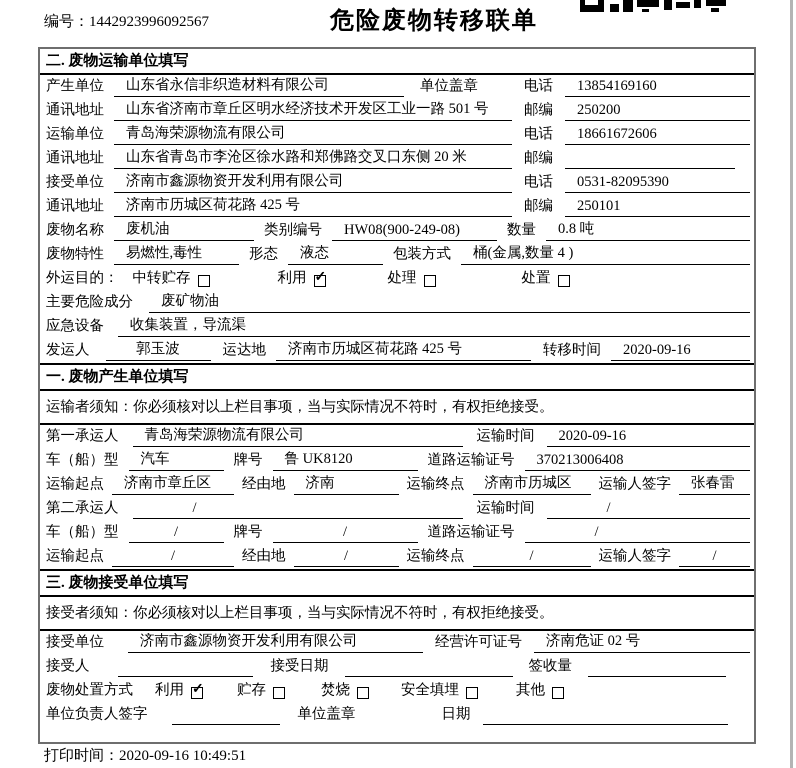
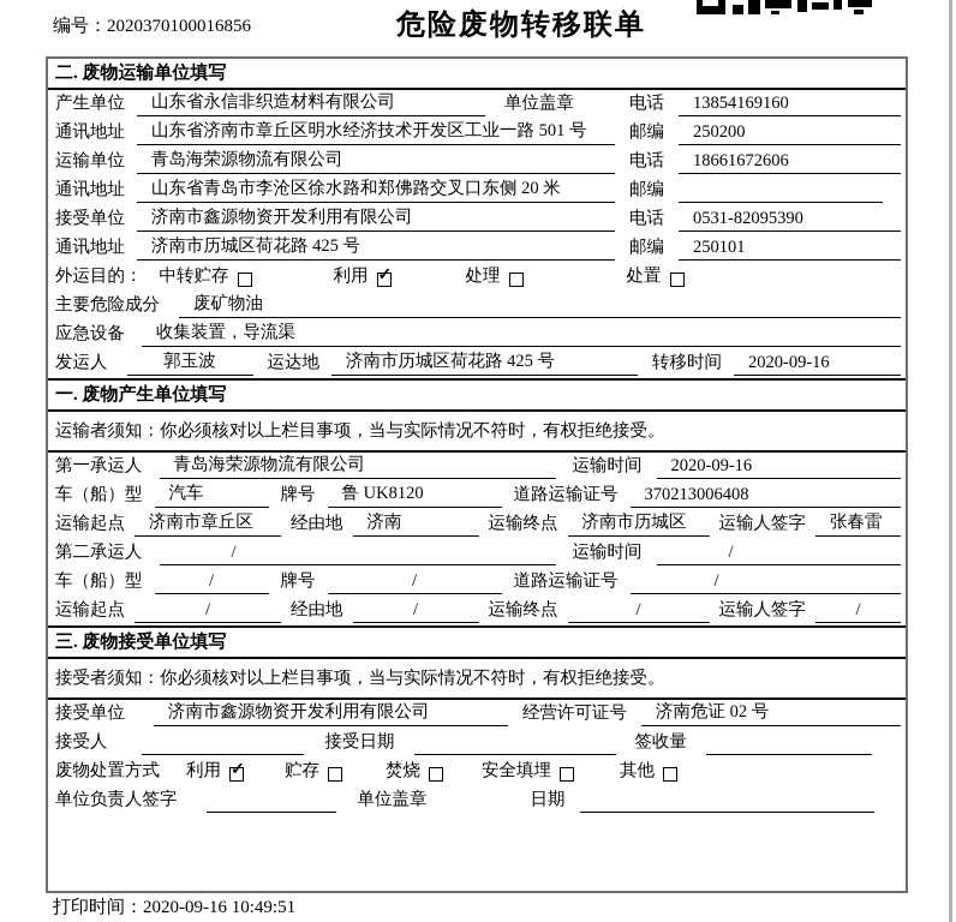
- 编号：1442923996092567
+ 编号：2020370100016856
  危险废物转移联单
  二. 废物运输单位填写
  产生单位
  山东省永信非织造材料有限公司
  单位盖章
  电话
  13854169160
  通讯地址
  山东省济南市章丘区明水经济技术开发区工业一路 501 号
  邮编
  250200
  运输单位
  青岛海荣源物流有限公司
  电话
  18661672606
  通讯地址
  山东省青岛市李沧区徐水路和郑佛路交叉口东侧 20 米
  邮编
  接受单位
  济南市鑫源物资开发利用有限公司
  电话
  0531-82095390
  通讯地址
  济南市历城区荷花路 425 号
  邮编
  250101
- 废物名称
- 废机油
- 类别编号
- HW08(900-249-08)
- 数量
- 0.8 吨
- 废物特性
- 易燃性,毒性
- 形态
- 液态
- 包装方式
- 桶(金属,数量 4 )
  外运目的：
  中转贮存
  利用
  处理
  处置
  主要危险成分
  废矿物油
  应急设备
  收集装置，导流渠
  发运人
  郭玉波
  运达地
  济南市历城区荷花路 425 号
  转移时间
  2020-09-16
  一. 废物产生单位填写
  运输者须知：你必须核对以上栏目事项，当与实际情况不符时，有权拒绝接受。
  第一承运人
  青岛海荣源物流有限公司
  运输时间
  2020-09-16
  车（船）型
  汽车
  牌号
  鲁 UK8120
  道路运输证号
  370213006408
  运输起点
  济南市章丘区
  经由地
  济南
  运输终点
  济南市历城区
  运输人签字
  张春雷
  第二承运人
  /
  运输时间
  /
  车（船）型
  /
  牌号
  /
  道路运输证号
  /
  运输起点
  /
  经由地
  /
  运输终点
  /
  运输人签字
  /
  三. 废物接受单位填写
  接受者须知：你必须核对以上栏目事项，当与实际情况不符时，有权拒绝接受。
  接受单位
  济南市鑫源物资开发利用有限公司
  经营许可证号
  济南危证 02 号
  接受人
  接受日期
  签收量
  废物处置方式
  利用
  贮存
  焚烧
  安全填埋
  其他
  单位负责人签字
  单位盖章
  日期
  打印时间：2020-09-16 10:49:51
